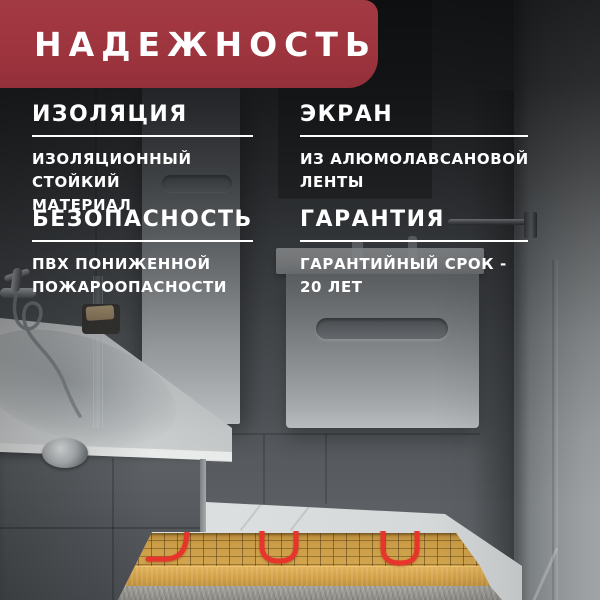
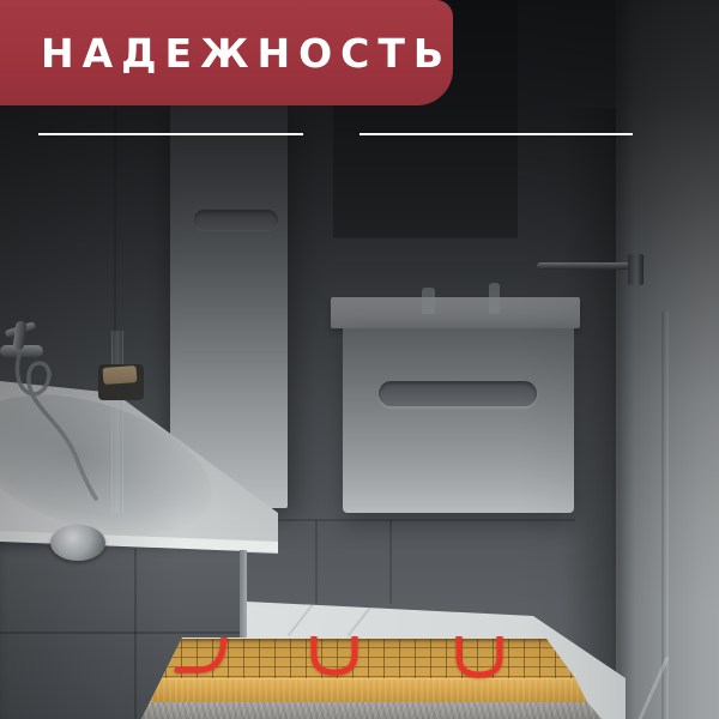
  НАДЕЖНОСТЬ
- ИЗОЛЯЦИЯ
- ИЗОЛЯЦИОННЫЙ СТОЙКИЙ
- МАТЕРИАЛ
- ЭКРАН
- ИЗ АЛЮМОЛАВСАНОВОЙ
- ЛЕНТЫ
- БЕЗОПАСНОСТЬ
- ПВХ ПОНИЖЕННОЙ
- ПОЖАРООПАСНОСТИ
- ГАРАНТИЯ
- ГАРАНТИЙНЫЙ СРОК -
- 20 ЛЕТ
